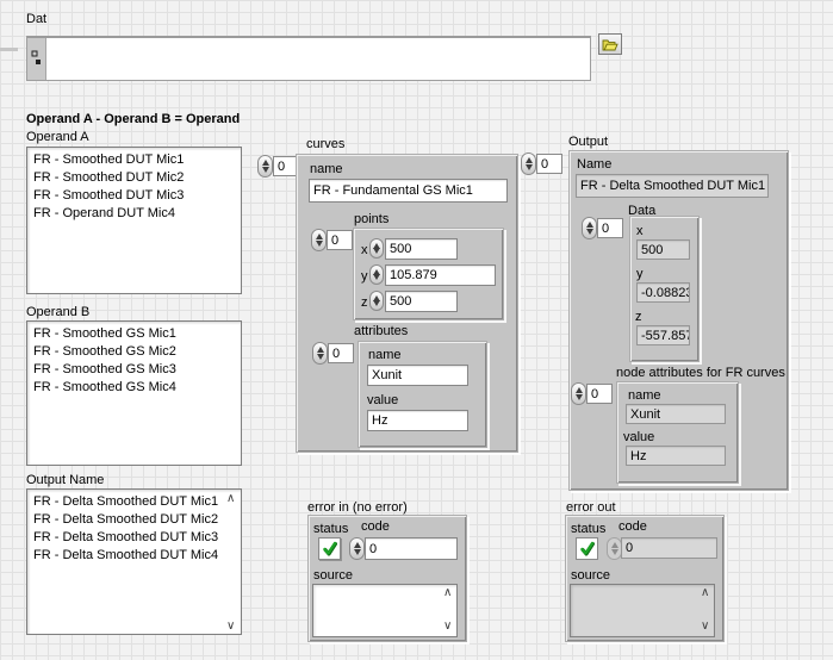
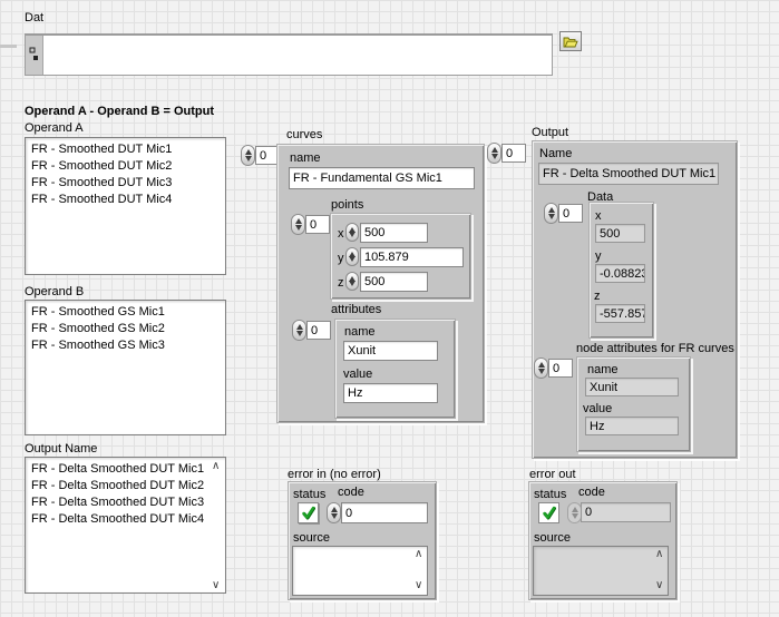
  Dat
- Operand A - Operand B = Operand
+ Operand A - Operand B = Output
  Operand A
  FR - Smoothed DUT Mic1
  FR - Smoothed DUT Mic2
  FR - Smoothed DUT Mic3
- FR - Operand DUT Mic4
+ FR - Smoothed DUT Mic4
  Operand B
  FR - Smoothed GS Mic1
  FR - Smoothed GS Mic2
  FR - Smoothed GS Mic3
- FR - Smoothed GS Mic4
  Output Name
  FR - Delta Smoothed DUT Mic1
  FR - Delta Smoothed DUT Mic2
  FR - Delta Smoothed DUT Mic3
  FR - Delta Smoothed DUT Mic4
  ∧
  ∨
  0
  curves
  name
  FR - Fundamental GS Mic1
  points
  0
  x
  500
  y
  105.879
  z
  500
  attributes
  0
  name
  Xunit
  value
  Hz
  0
  Output
  Name
  FR - Delta Smoothed DUT Mic1
  Data
  0
  x
  500
  y
  -0.08823
  z
  -557.857
  node attributes for FR curves
  0
  name
  Xunit
  value
  Hz
  error in (no error)
  status
  code
  0
  source
  ∧
  ∨
  error out
  status
  code
  0
  source
  ∧
  ∨
